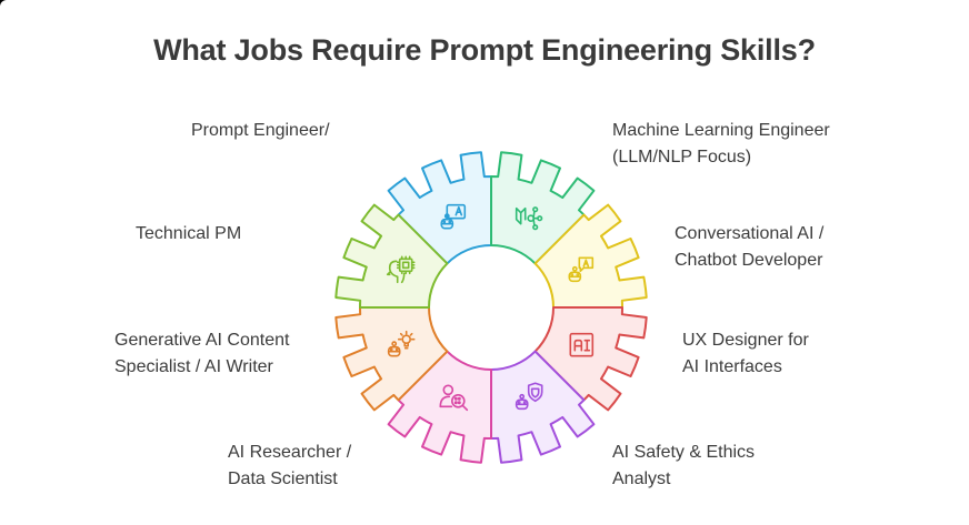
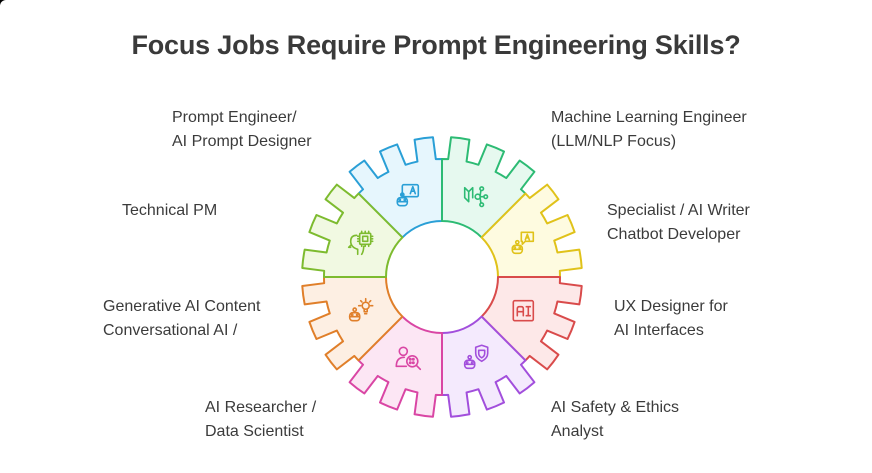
- What Jobs Require Prompt Engineering Skills?
+ Focus Jobs Require Prompt Engineering Skills?
  Prompt Engineer/
+ AI Prompt Designer
  Machine Learning Engineer
  (LLM/NLP Focus)
- Conversational AI /
+ Specialist / AI Writer
  Chatbot Developer
  UX Designer for
  AI Interfaces
  AI Safety & Ethics
  Analyst
  AI Researcher /
  Data Scientist
  Generative AI Content
- Specialist / AI Writer
+ Conversational AI /
  Technical PM
